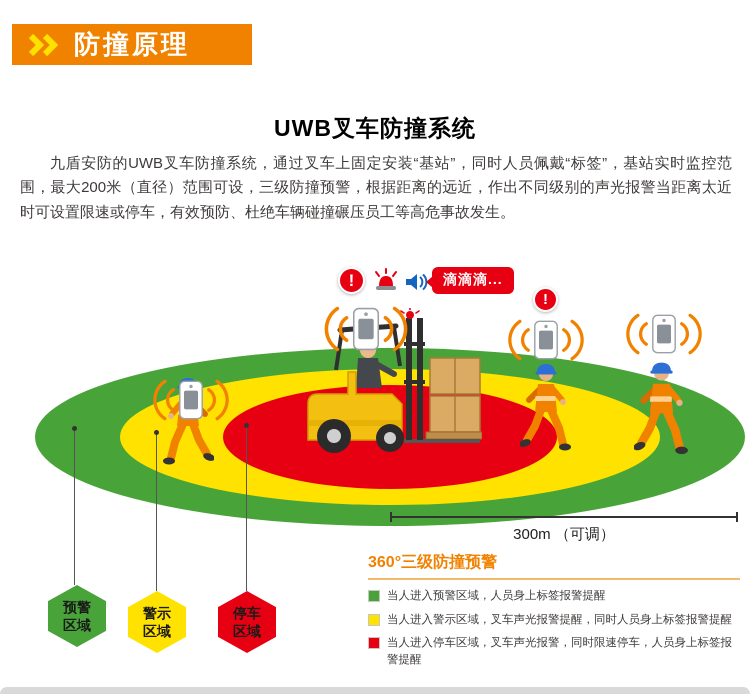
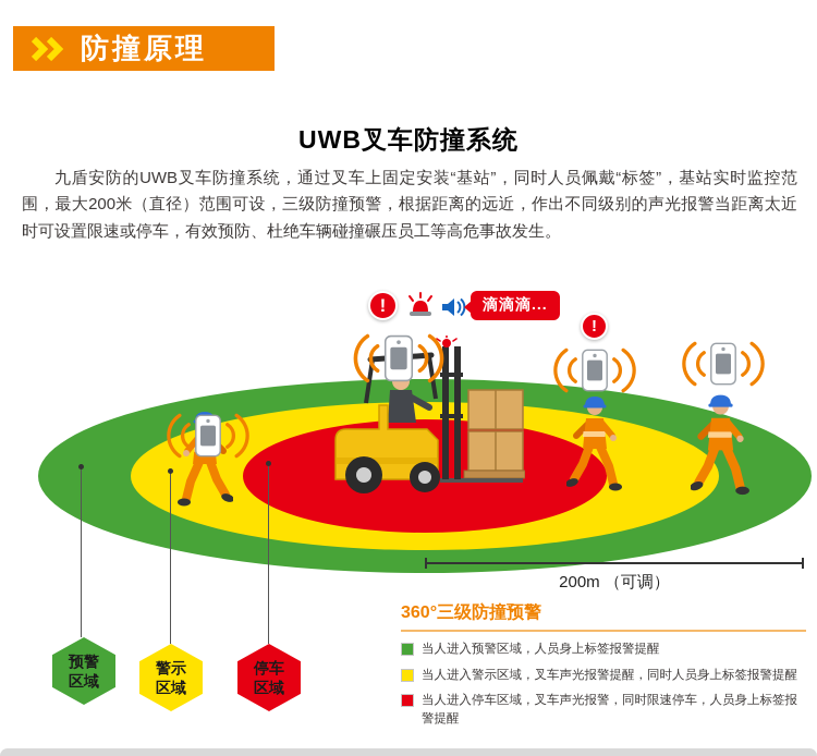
  防撞原理
  UWB叉车防撞系统
  九盾安防的UWB叉车防撞系统，通过叉车上固定安装“基站”，同时人员佩戴“标签”，基站实时监控范围，最大200米（直径）范围可设，三级防撞预警，根据距离的远近，作出不同级别的声光报警当距离太近时可设置限速或停车，有效预防、杜绝车辆碰撞碾压员工等高危事故发生。
- 300m （可调）
+ 200m （可调）
  !
  滴滴滴...
  !
  预警
  区域
  警示
  区域
  停车
  区域
  360°三级防撞预警
  当人进入预警区域，人员身上标签报警提醒
  当人进入警示区域，叉车声光报警提醒，同时人员身上标签报警提醒
  当人进入停车区域，叉车声光报警，同时限速停车，人员身上标签报警提醒
